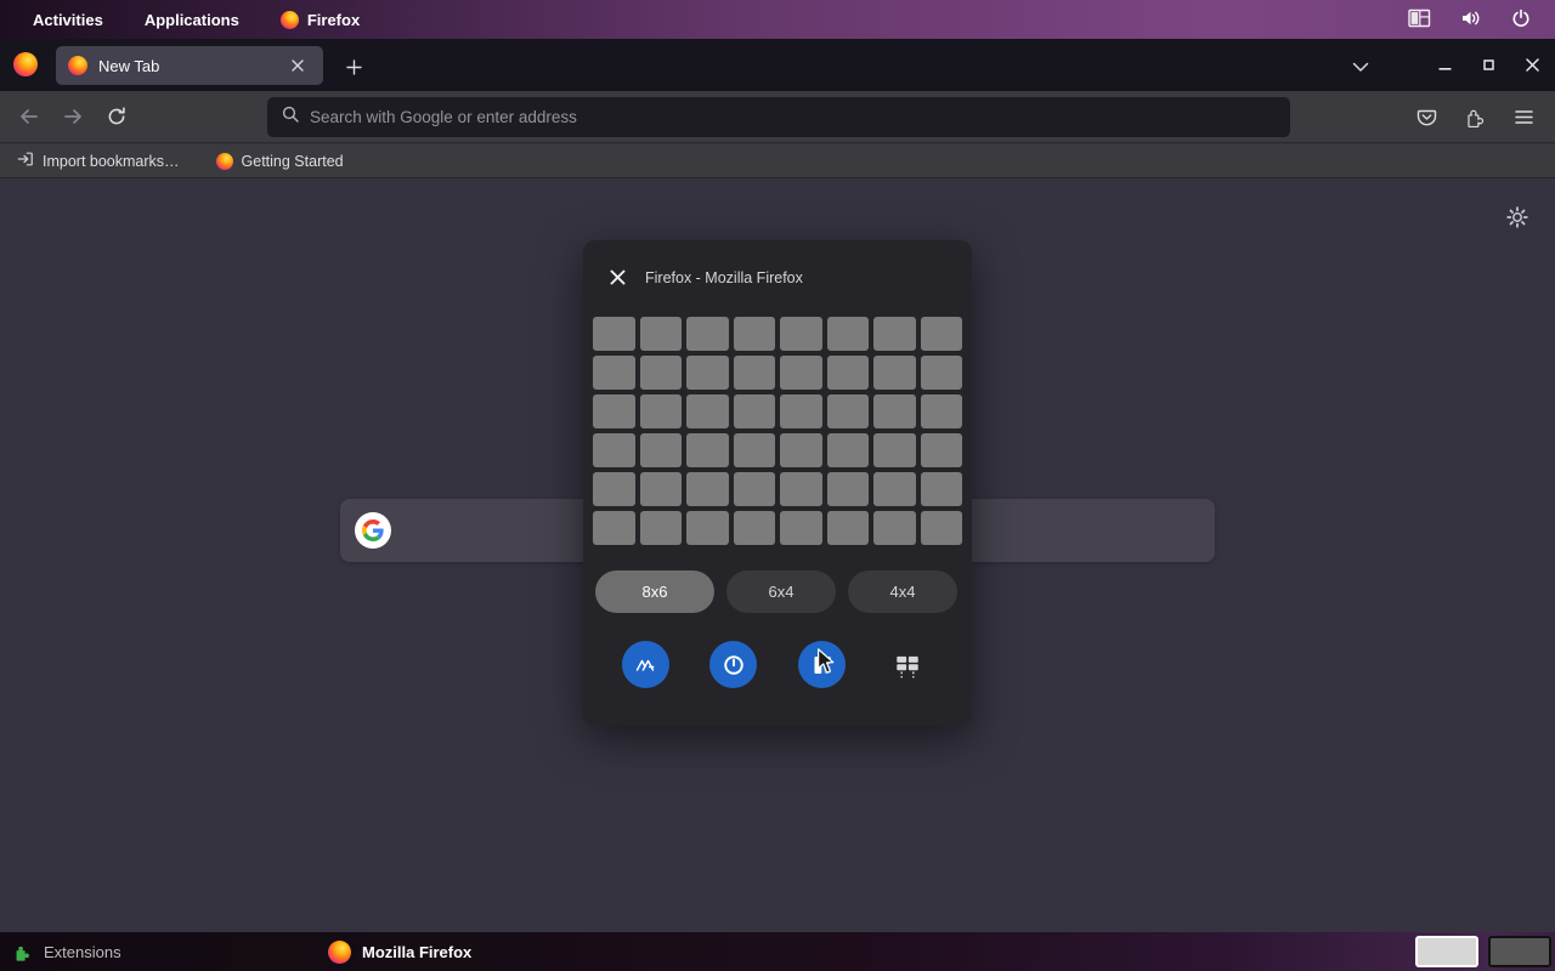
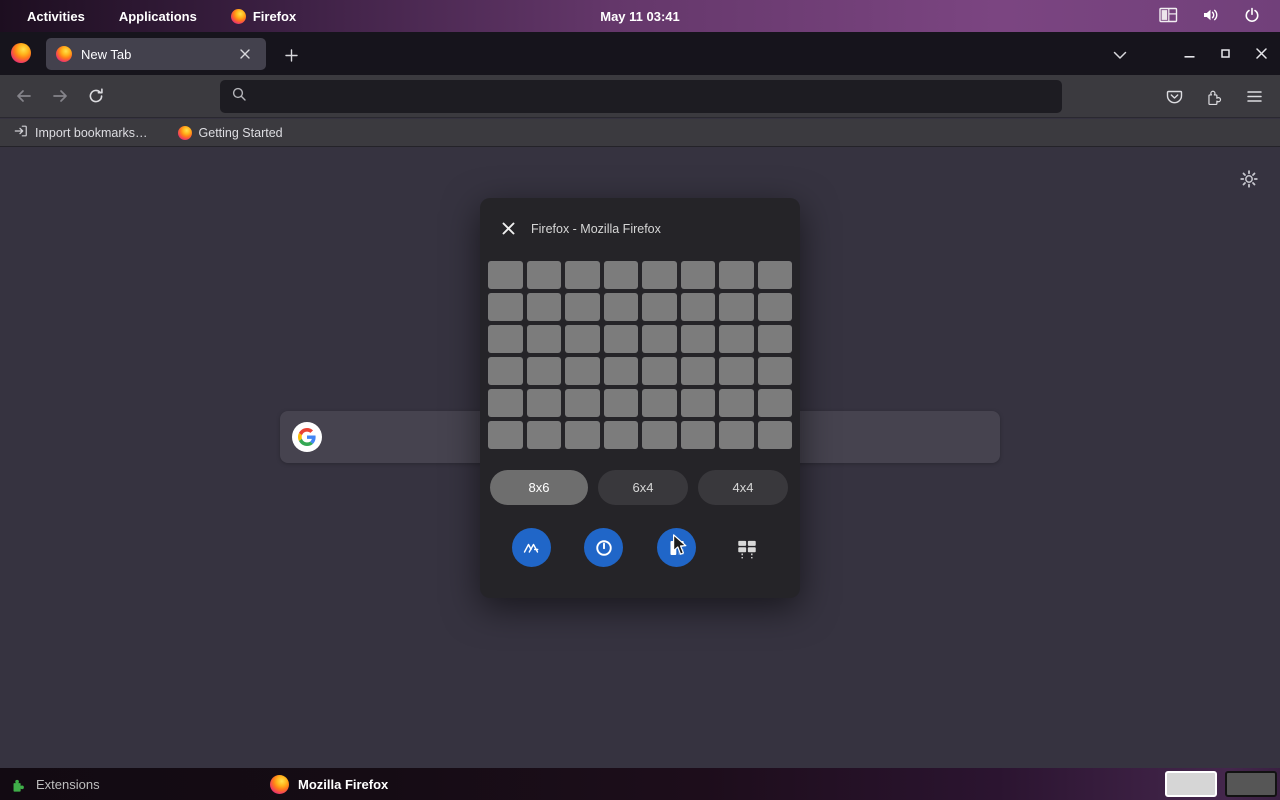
  Activities
  Applications
  Firefox
+ May 11 03:41
  New Tab
- Search with Google or enter address
  Import bookmarks…
  Getting Started
  Firefox - Mozilla Firefox
  8x6
  6x4
  4x4
  Extensions
  Mozilla Firefox
